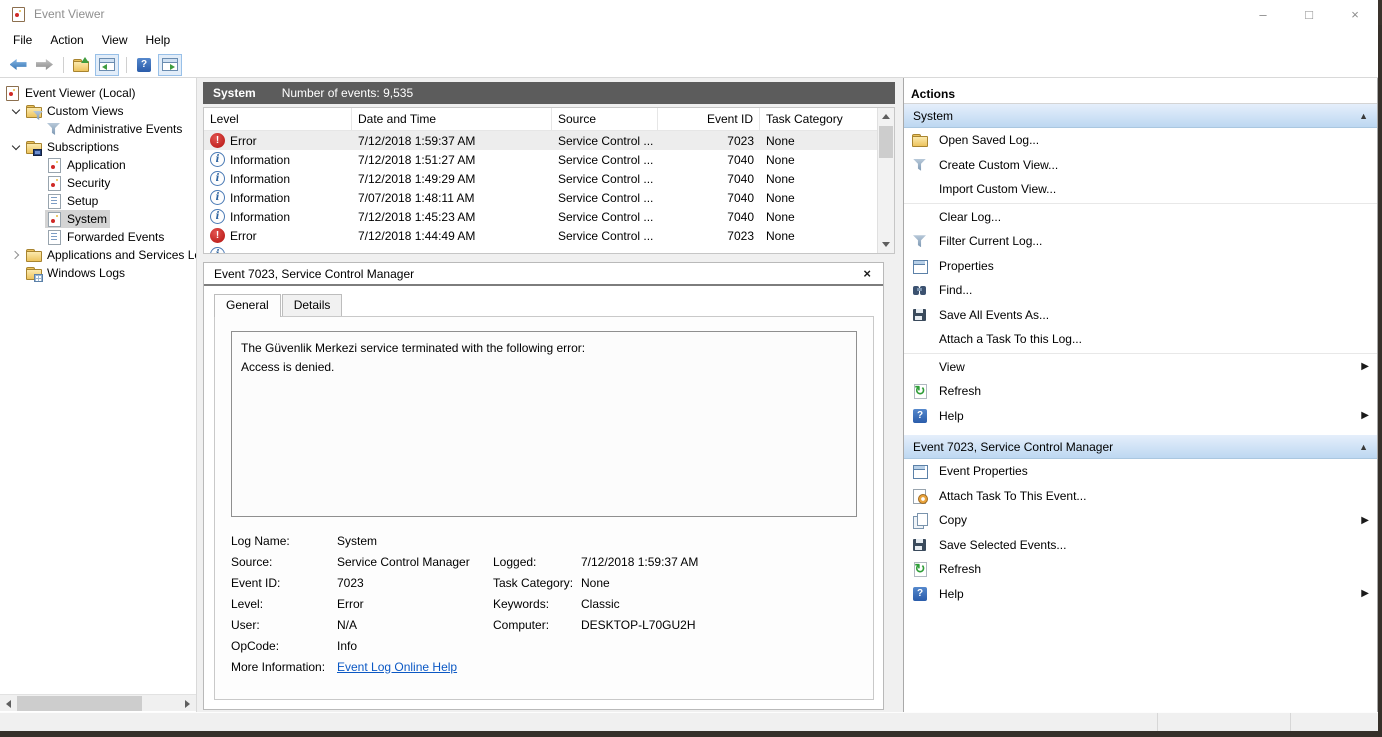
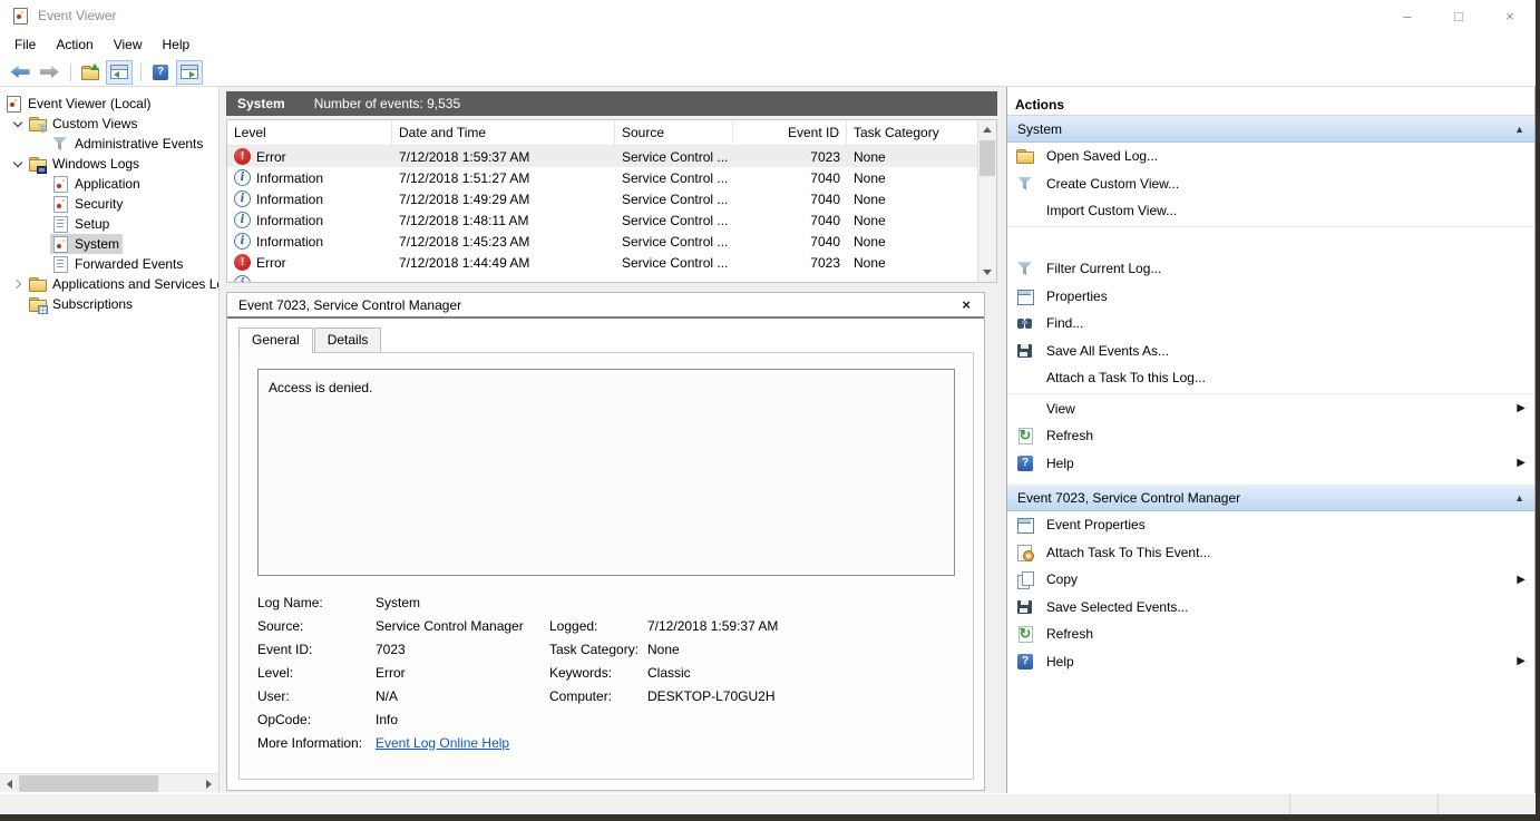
  Event Viewer
  –
  □
  ×
  File
  Action
  View
  Help
  Event Viewer (Local)
  Custom Views
  Administrative Events
- Subscriptions
+ Windows Logs
  Application
  Security
  Setup
  System
  Forwarded Events
  Applications and Services L
- Windows Logs
+ Subscriptions
  System
  Number of events: 9,535
  Level
  Date and Time
  Source
  Event ID
  Task Category
  Error
  7/12/2018 1:59:37 AM
  Service Control ...
  7023
  None
  Information
  7/12/2018 1:51:27 AM
  Service Control ...
  7040
  None
  Information
  7/12/2018 1:49:29 AM
  Service Control ...
  7040
  None
  Information
- 7/07/2018 1:48:11 AM
+ 7/12/2018 1:48:11 AM
  Service Control ...
  7040
  None
  Information
  7/12/2018 1:45:23 AM
  Service Control ...
  7040
  None
  Error
  7/12/2018 1:44:49 AM
  Service Control ...
  7023
  None
  Event 7023, Service Control Manager
  ×
  General
  Details
- The Güvenlik Merkezi service terminated with the following error:
  Access is denied.
  Log Name:
  System
  Source:
  Service Control Manager
  Logged:
  7/12/2018 1:59:37 AM
  Event ID:
  7023
  Task Category:
  None
  Level:
  Error
  Keywords:
  Classic
  User:
  N/A
  Computer:
  DESKTOP-L70GU2H
  OpCode:
  Info
  More Information:
  Event Log Online Help
  Actions
  System
  ▲
  Open Saved Log...
  Create Custom View...
  Import Custom View...
- Clear Log...
  Filter Current Log...
  Properties
  Find...
  Save All Events As...
  Attach a Task To this Log...
  View
  ▶
  Refresh
  Help
  ▶
  Event 7023, Service Control Manager
  ▲
  Event Properties
  Attach Task To This Event...
  Copy
  ▶
  Save Selected Events...
  Refresh
  Help
  ▶
